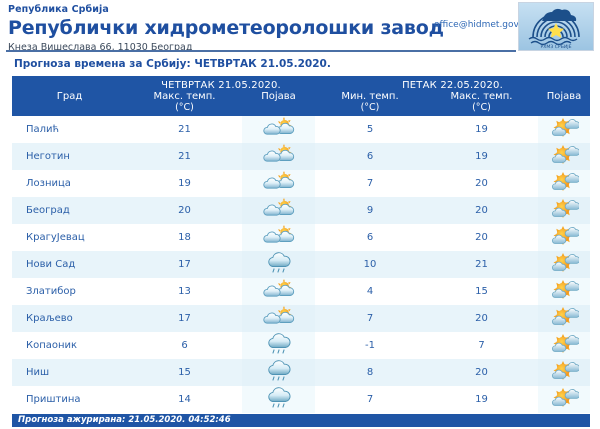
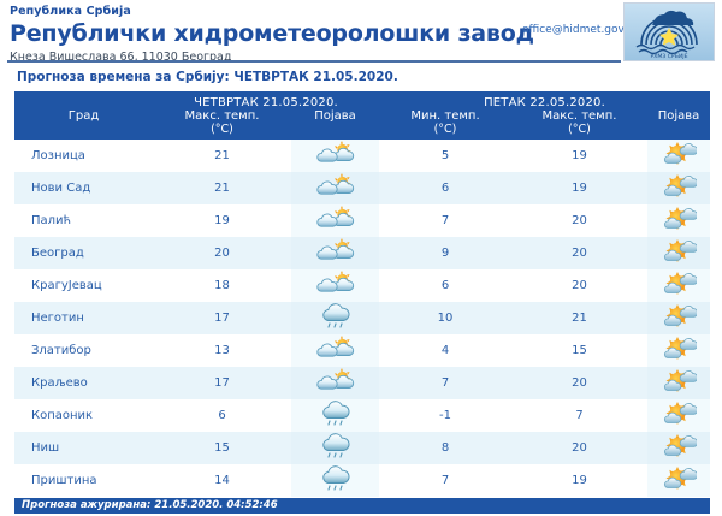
  Република Србија
  Републички хидрометеоролошки завод
  Кнеза Вишеслава 66, 11030 Београд
  office@hidmet.gov
  Прогноза времена за Србију: ЧЕТВРТАК 21.05.2020.
  	ЧЕТВРТАК 21.05.2020.	ПЕТАК 22.05.2020.
  Град	Макс. темп. (°C)	Појава	Мин. темп. (°C)	Макс. темп. (°C)	Појава
- Палић	21		5	19
+ Лозница	21		5	19
- Неготин	21		6	19
+ Нови Сад	21		6	19
- Лозница	19		7	20
+ Палић	19		7	20
  Београд	20		9	20
  КрагуЈевац	18		6	20
- Нови Сад	17		10	21
+ Неготин	17		10	21
  Златибор	13		4	15
  Краљево	17		7	20
  Копаоник	6		-1	7
  Ниш	15		8	20
  Приштина	14		7	19
  Прогноза ажурирана: 21.05.2020. 04:52:46
